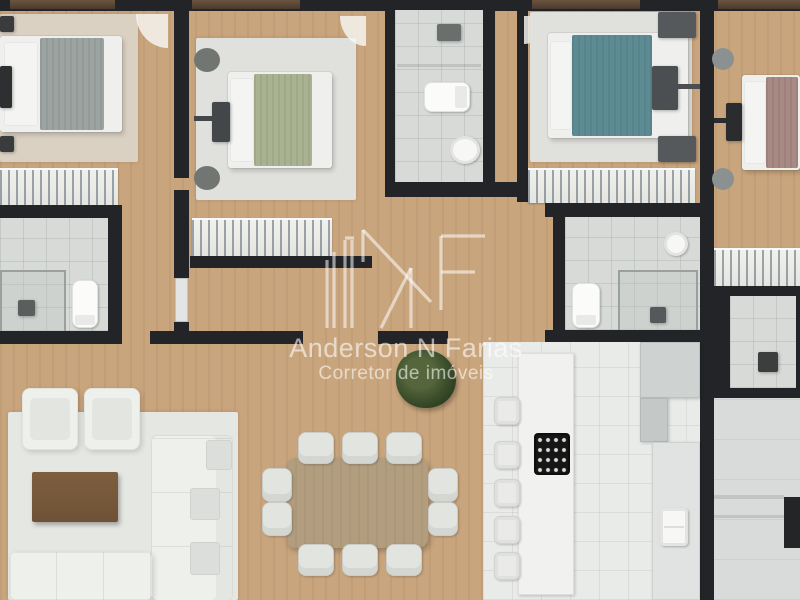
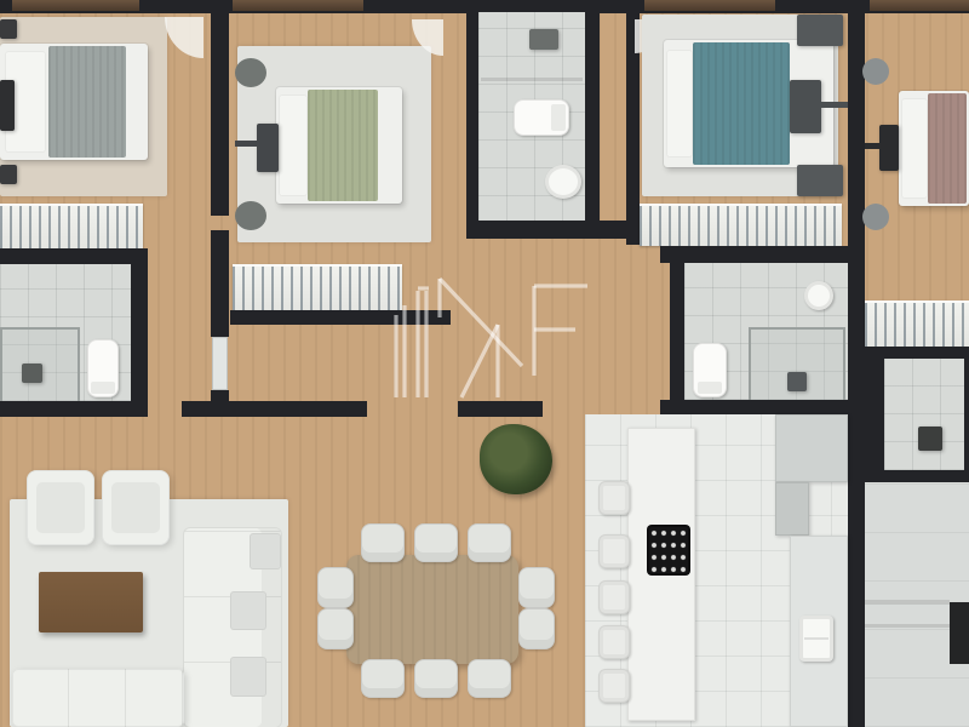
- Anderson N Farias
- Corretor de imóveis
